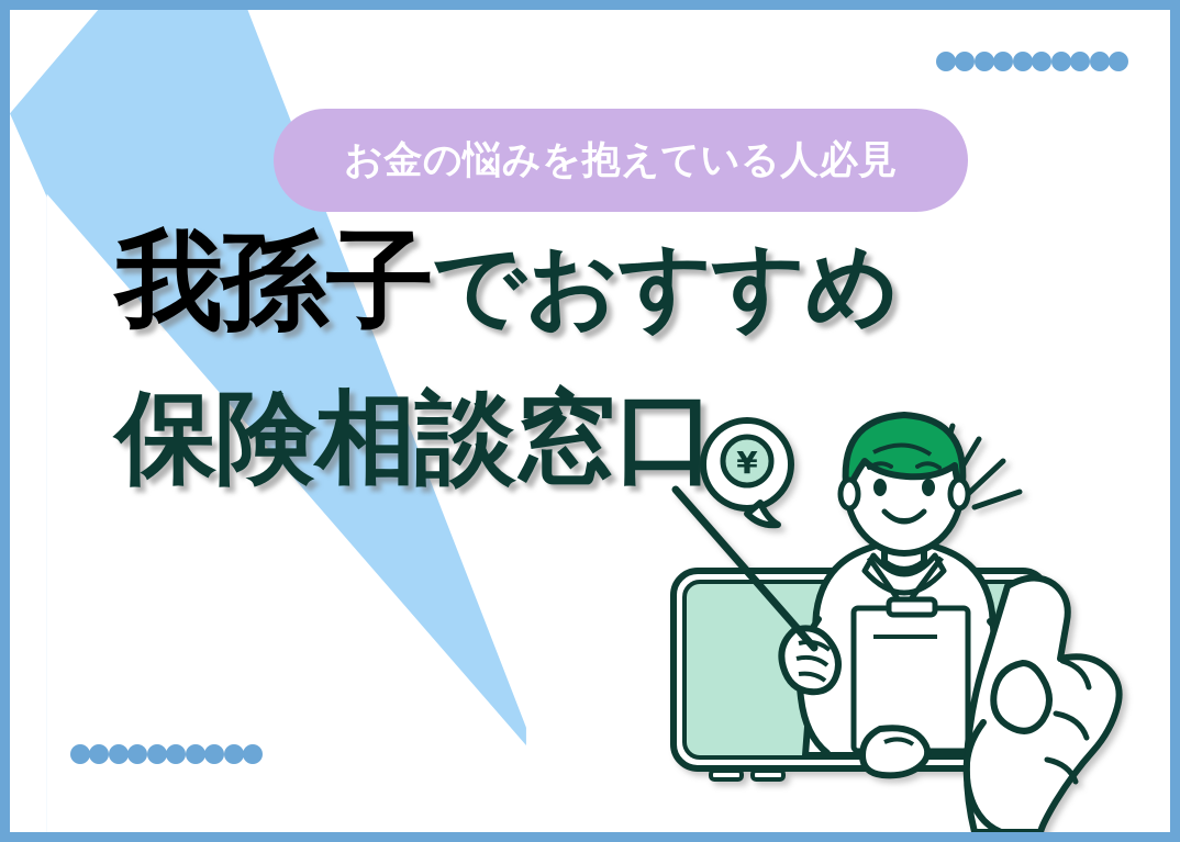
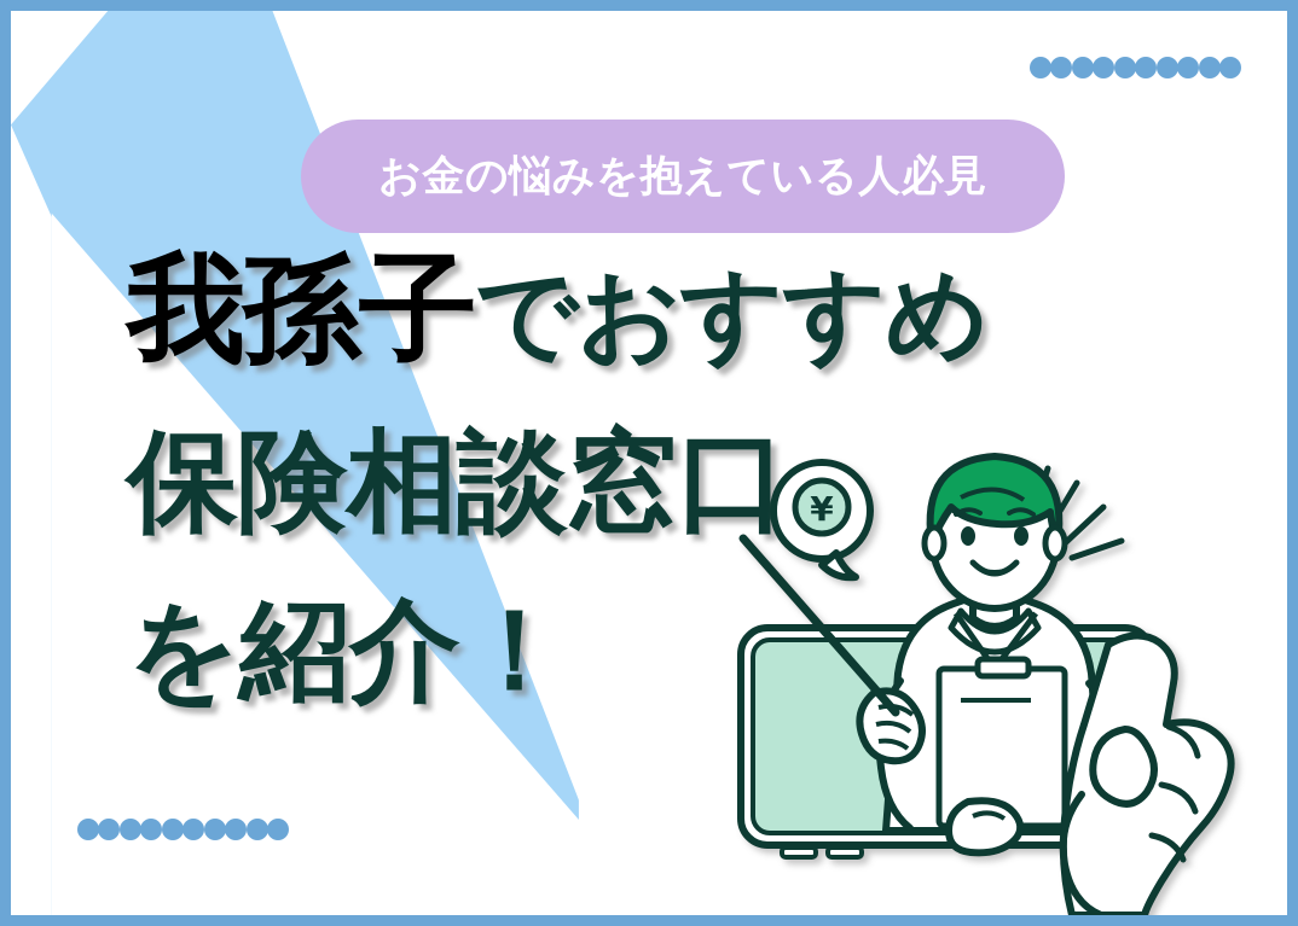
  お金の悩みを抱えている人必見
  我孫子でおすすめ
  保険相談窓口
+ を紹介！
  ¥
